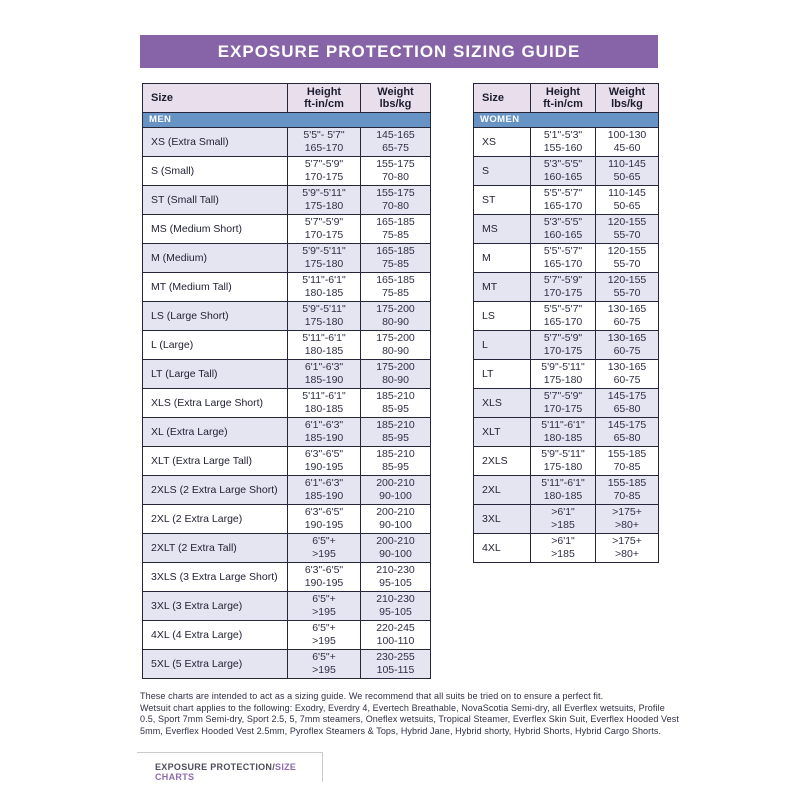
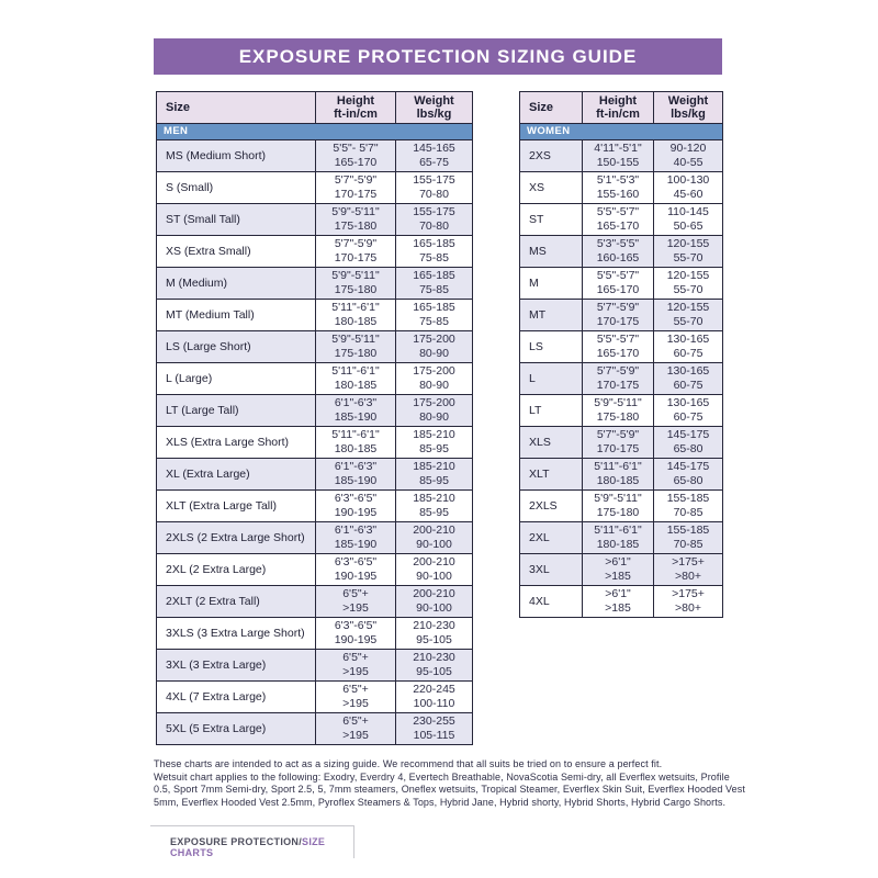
  EXPOSURE PROTECTION SIZING GUIDE
  Size	Height ft-in/cm	Weight lbs/kg
  MEN
- XS (Extra Small)	5'5"- 5'7" 165-170	145-165 65-75
+ MS (Medium Short)	5'5"- 5'7" 165-170	145-165 65-75
  S (Small)	5'7"-5'9" 170-175	155-175 70-80
  ST (Small Tall)	5'9"-5'11" 175-180	155-175 70-80
- MS (Medium Short)	5'7"-5'9" 170-175	165-185 75-85
+ XS (Extra Small)	5'7"-5'9" 170-175	165-185 75-85
  M (Medium)	5'9"-5'11" 175-180	165-185 75-85
  MT (Medium Tall)	5'11"-6'1" 180-185	165-185 75-85
  LS (Large Short)	5'9"-5'11" 175-180	175-200 80-90
  L (Large)	5'11"-6'1" 180-185	175-200 80-90
  LT (Large Tall)	6'1"-6'3" 185-190	175-200 80-90
  XLS (Extra Large Short)	5'11"-6'1" 180-185	185-210 85-95
  XL (Extra Large)	6'1"-6'3" 185-190	185-210 85-95
  XLT (Extra Large Tall)	6'3"-6'5" 190-195	185-210 85-95
  2XLS (2 Extra Large Short)	6'1"-6'3" 185-190	200-210 90-100
  2XL (2 Extra Large)	6'3"-6'5" 190-195	200-210 90-100
  2XLT (2 Extra Tall)	6'5"+ >195	200-210 90-100
  3XLS (3 Extra Large Short)	6'3"-6'5" 190-195	210-230 95-105
  3XL (3 Extra Large)	6'5"+ >195	210-230 95-105
- 4XL (4 Extra Large)	6'5"+ >195	220-245 100-110
+ 4XL (7 Extra Large)	6'5"+ >195	220-245 100-110
  5XL (5 Extra Large)	6'5"+ >195	230-255 105-115
  Size	Height ft-in/cm	Weight lbs/kg
  WOMEN
+ 2XS	4'11"-5'1" 150-155	90-120 40-55
  XS	5'1"-5'3" 155-160	100-130 45-60
- S	5'3"-5'5" 160-165	110-145 50-65
  ST	5'5"-5'7" 165-170	110-145 50-65
  MS	5'3"-5'5" 160-165	120-155 55-70
  M	5'5"-5'7" 165-170	120-155 55-70
  MT	5'7"-5'9" 170-175	120-155 55-70
  LS	5'5"-5'7" 165-170	130-165 60-75
  L	5'7"-5'9" 170-175	130-165 60-75
  LT	5'9"-5'11" 175-180	130-165 60-75
  XLS	5'7"-5'9" 170-175	145-175 65-80
  XLT	5'11"-6'1" 180-185	145-175 65-80
  2XLS	5'9"-5'11" 175-180	155-185 70-85
  2XL	5'11"-6'1" 180-185	155-185 70-85
  3XL	>6'1" >185	>175+ >80+
  4XL	>6'1" >185	>175+ >80+
  These charts are intended to act as a sizing guide. We recommend that all suits be tried on to ensure a perfect fit.
  Wetsuit chart applies to the following: Exodry, Everdry 4, Evertech Breathable, NovaScotia Semi-dry, all Everflex wetsuits, Profile
  0.5, Sport 7mm Semi-dry, Sport 2.5, 5, 7mm steamers, Oneflex wetsuits, Tropical Steamer, Everflex Skin Suit, Everflex Hooded Vest
  5mm, Everflex Hooded Vest 2.5mm, Pyroflex Steamers & Tops, Hybrid Jane, Hybrid shorty, Hybrid Shorts, Hybrid Cargo Shorts.
  EXPOSURE PROTECTION/SIZE CHARTS
